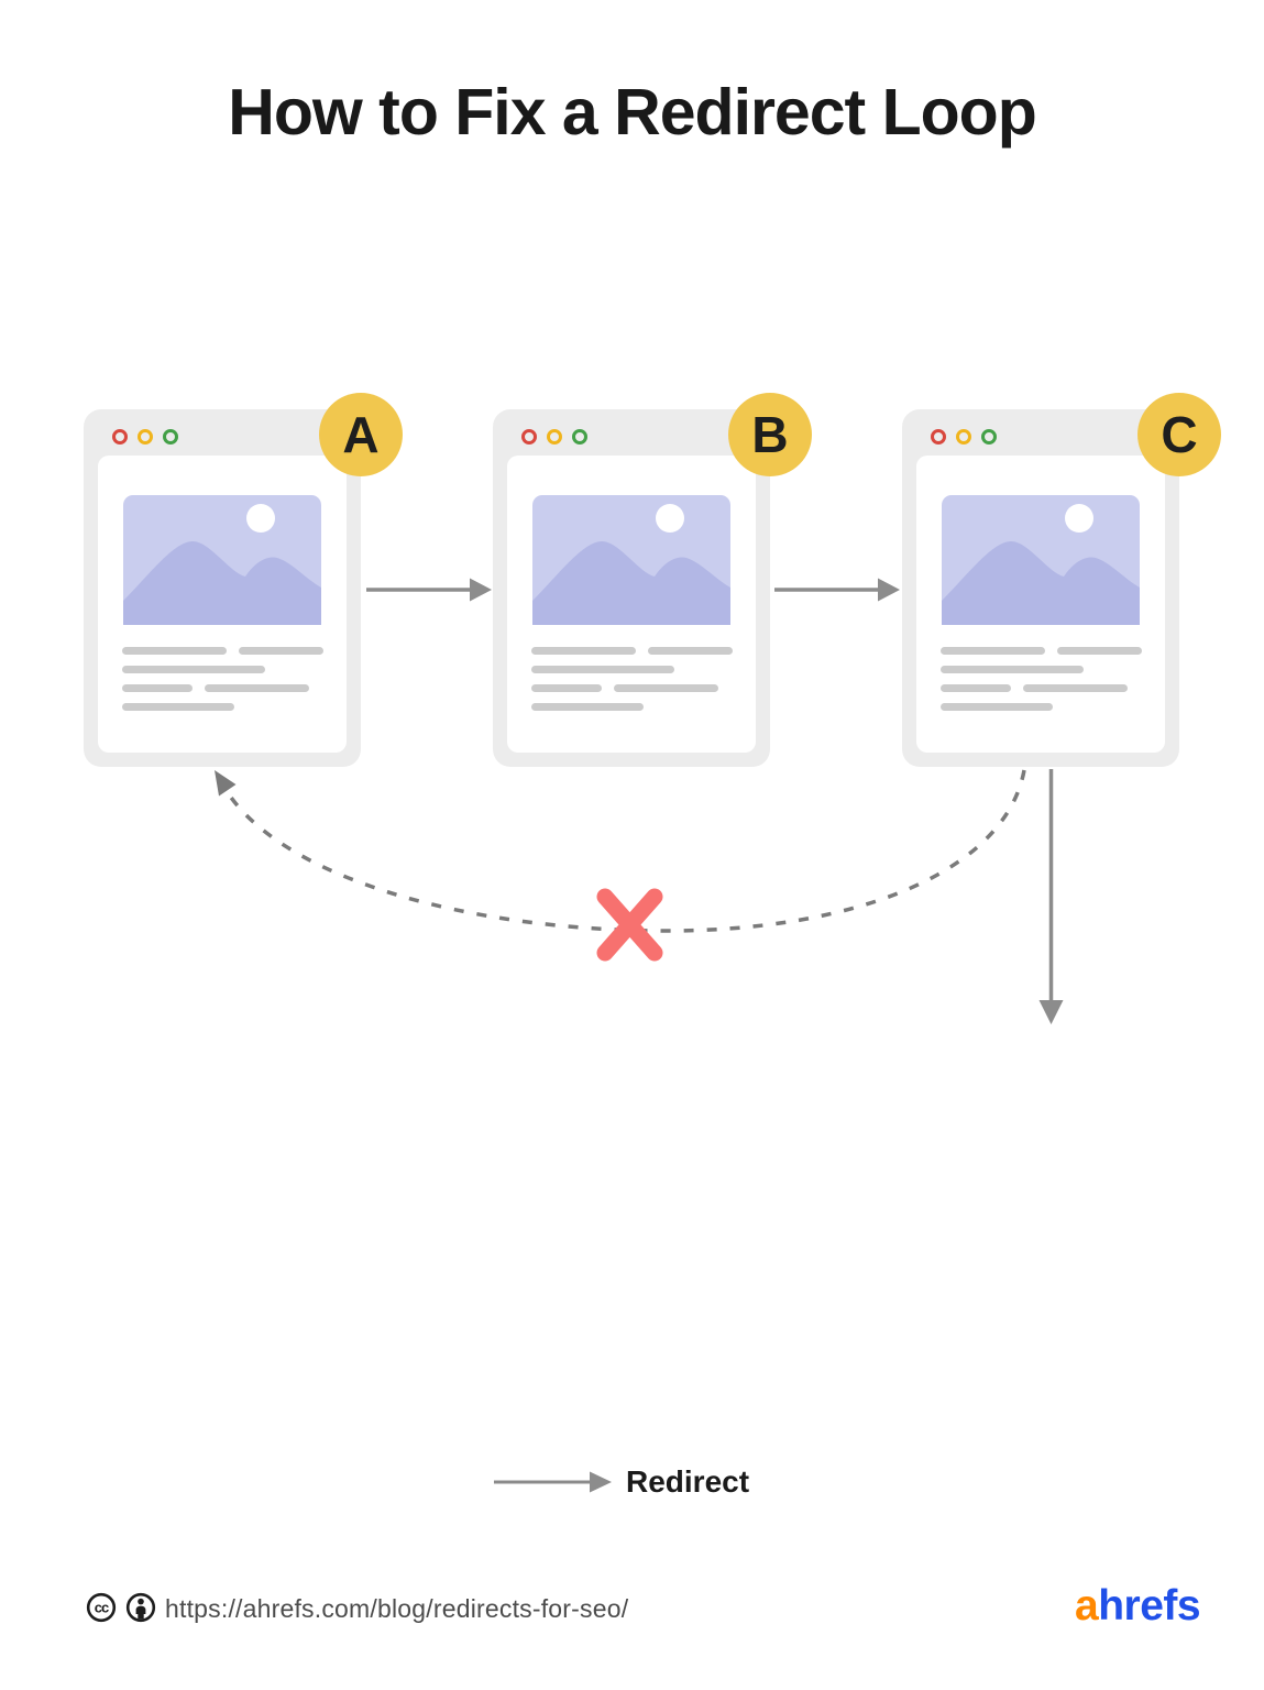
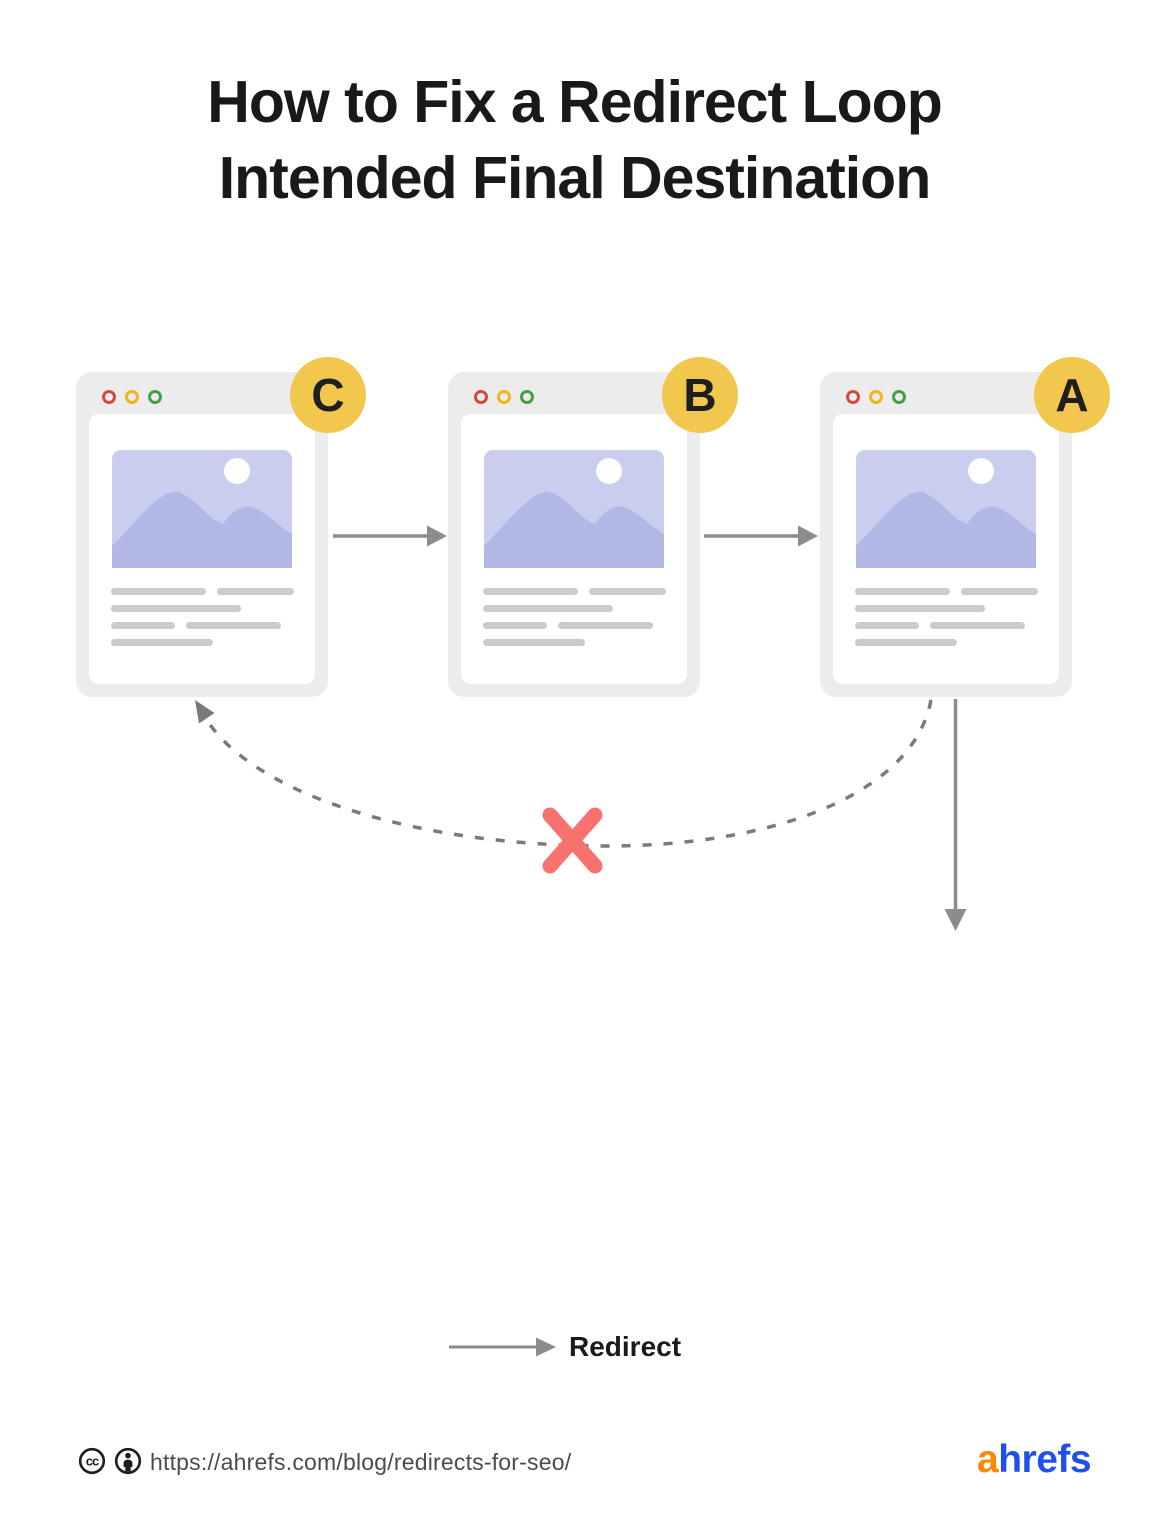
  How to Fix a Redirect Loop
+ Intended Final Destination
- A
+ C
  B
- C
+ A
  Redirect
  cc
  https://ahrefs.com/blog/redirects-for-seo/
  ahrefs
